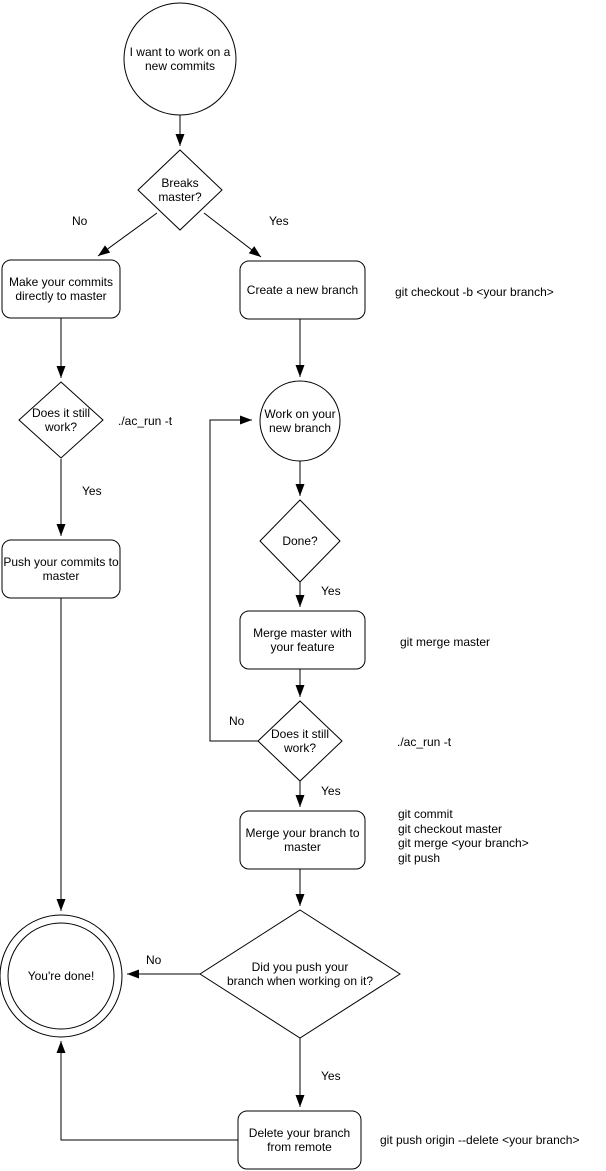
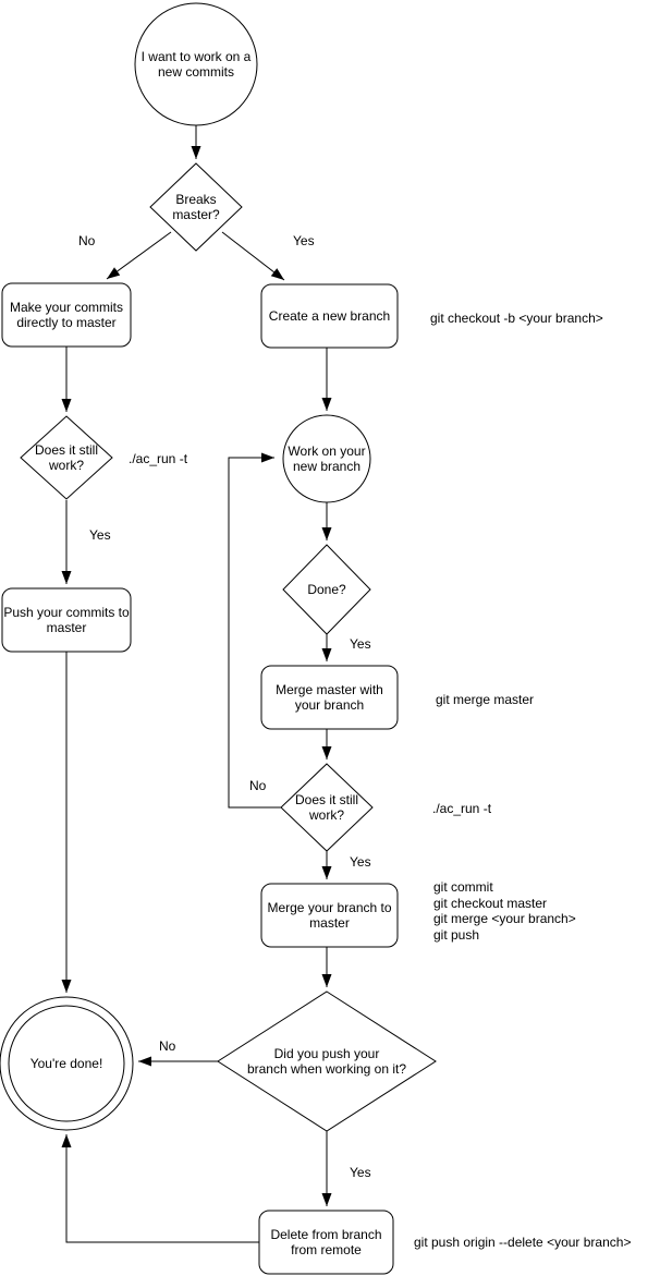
  I want to work on a new commits
  Breaks master?
  Make your commits directly to master
  Create a new branch
  Does it still work?
  Work on your new branch
  Push your commits to master
  Done?
- Merge master with your feature
+ Merge master with your branch
  Does it still work?
  Merge your branch to master
  Did you push your
  branch when working on it?
  You're done!
- Delete your branch from remote
+ Delete from branch from remote
  No
  Yes
  Yes
  Yes
  No
  Yes
  No
  Yes
  git checkout -b <your branch>
  ./ac_run -t
  git merge master
  ./ac_run -t
  git commit
  git checkout master
  git merge <your branch>
  git push
  git push origin --delete <your branch>
